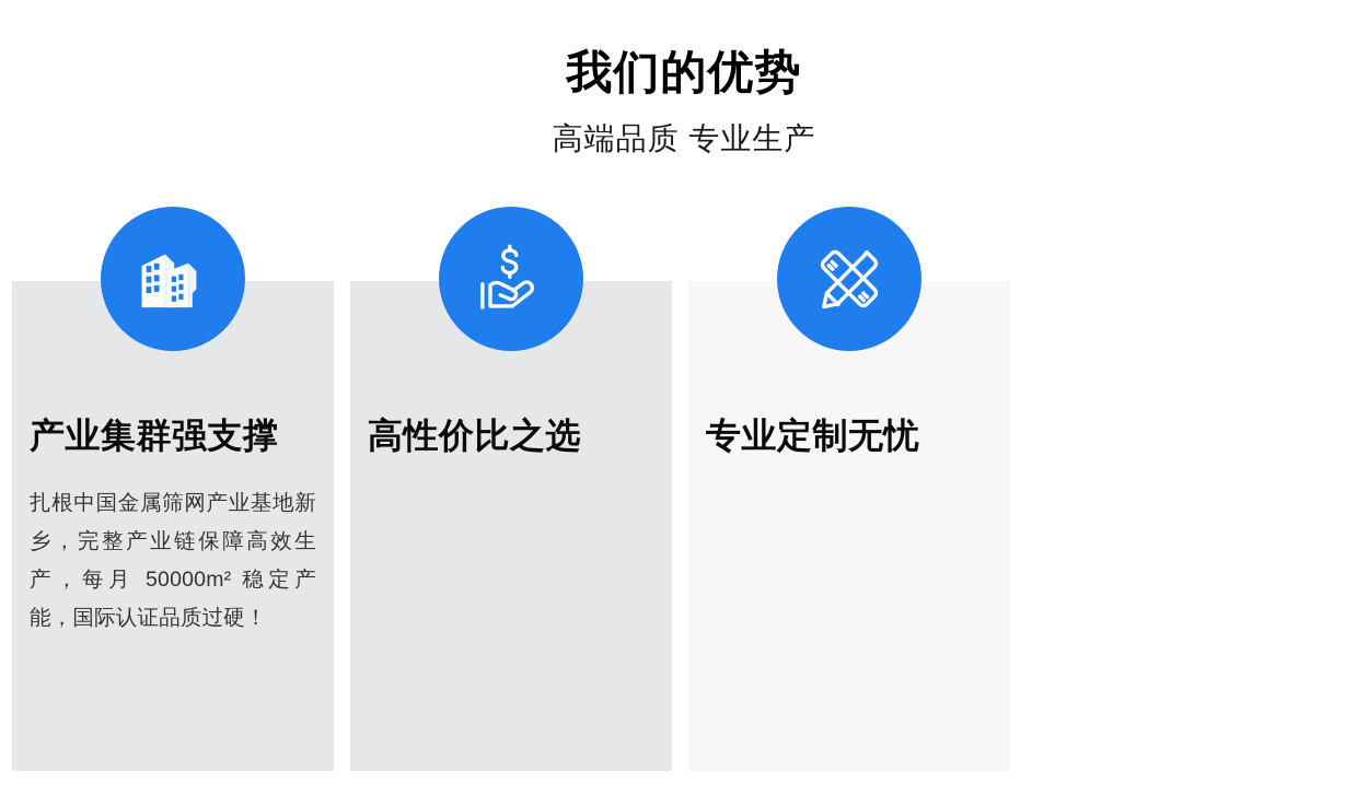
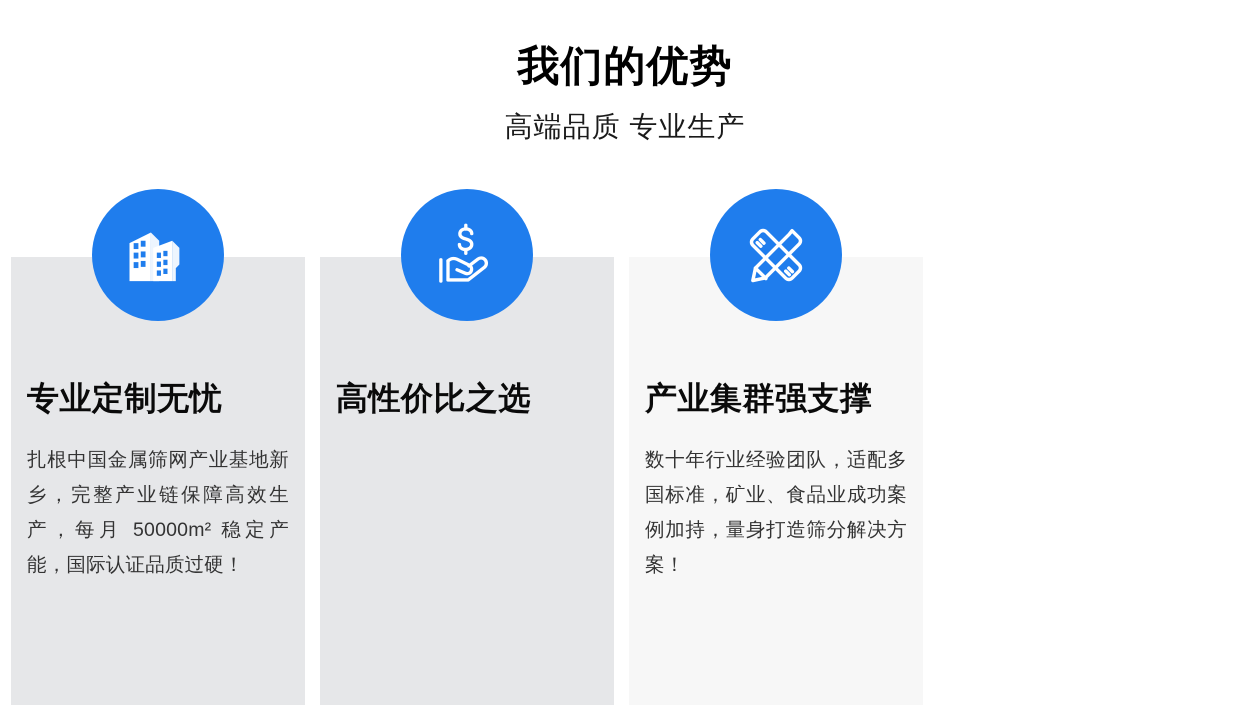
  我们的优势
  高端品质 专业生产
- 产业集群强支撑
+ 专业定制无忧
  扎根中国金属筛网产业基地新乡，完整产业链保障高效生产，每月 50000m² 稳定产能，国际认证品质过硬！
  高性价比之选
- 专业定制无忧
+ 产业集群强支撑
+ 数十年行业经验团队，适配多国标准，矿业、食品业成功案例加持，量身打造筛分解决方案！
